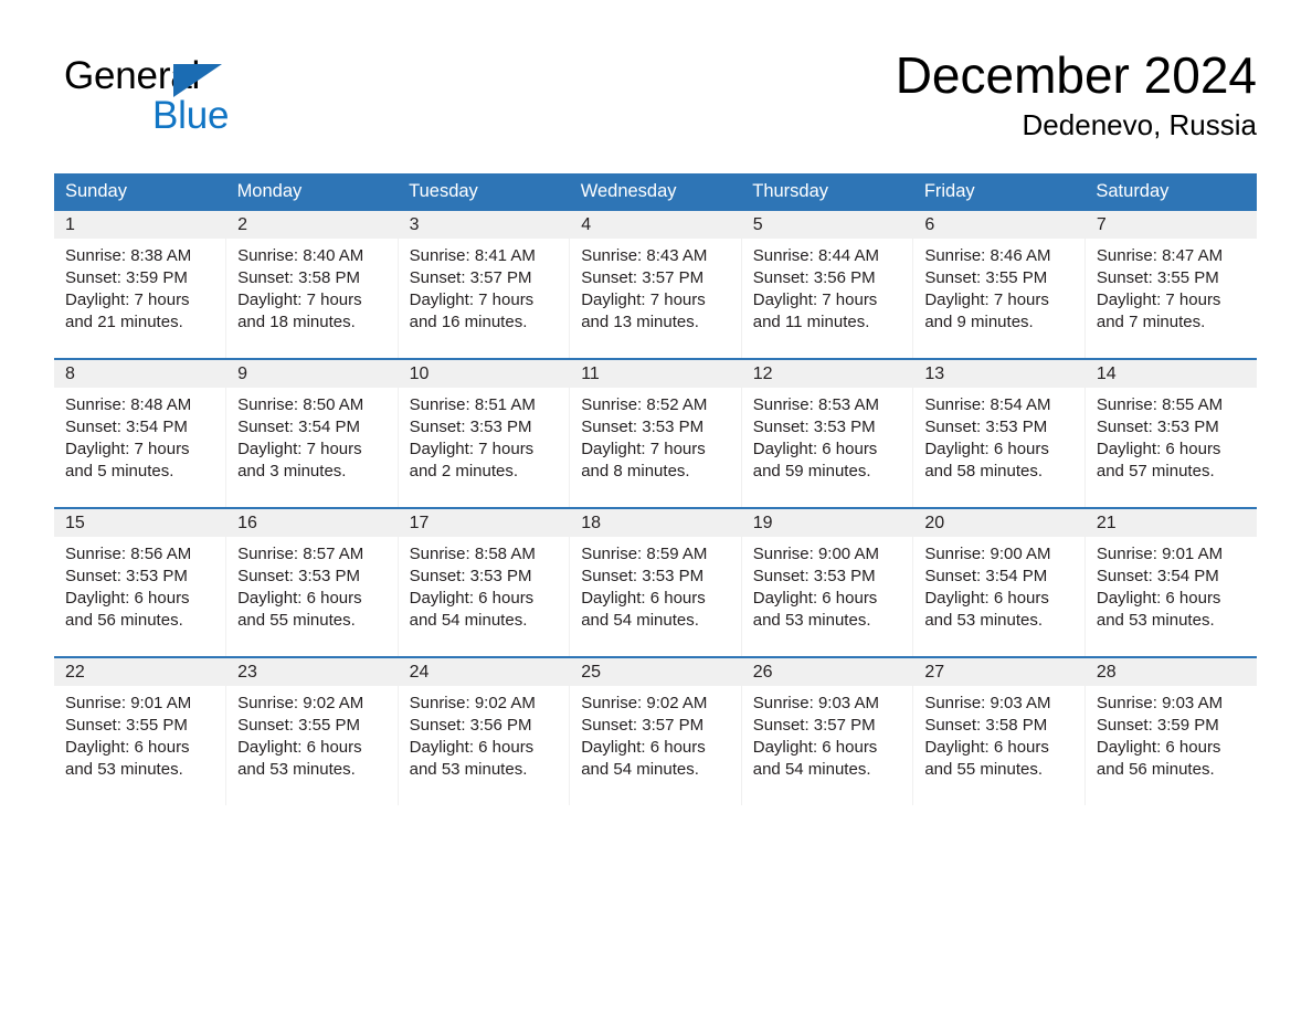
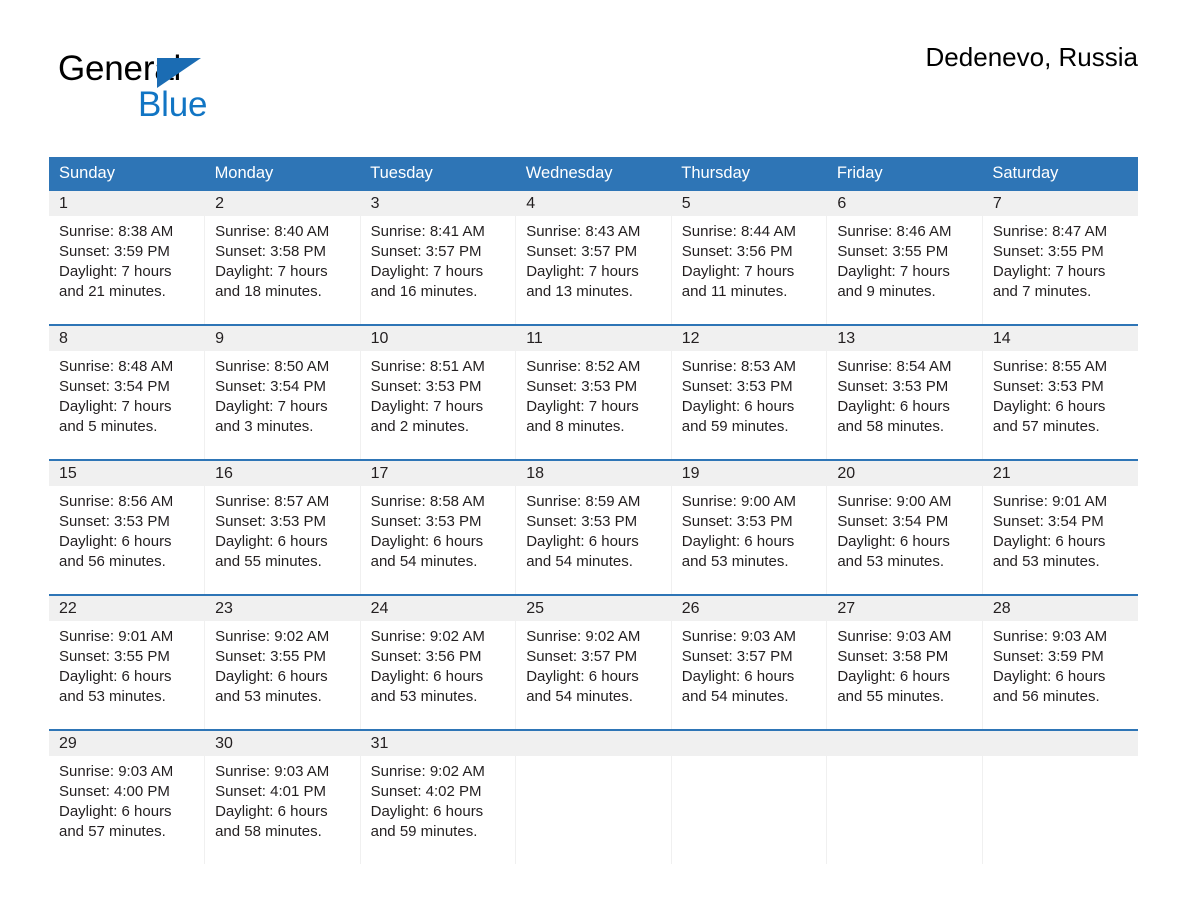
  General
  Blue
- December 2024
  Dedenevo, Russia
  Sunday	Monday	Tuesday	Wednesday	Thursday	Friday	Saturday
  1Sunrise: 8:38 AMSunset: 3:59 PMDaylight: 7 hoursand 21 minutes.	2Sunrise: 8:40 AMSunset: 3:58 PMDaylight: 7 hoursand 18 minutes.	3Sunrise: 8:41 AMSunset: 3:57 PMDaylight: 7 hoursand 16 minutes.	4Sunrise: 8:43 AMSunset: 3:57 PMDaylight: 7 hoursand 13 minutes.	5Sunrise: 8:44 AMSunset: 3:56 PMDaylight: 7 hoursand 11 minutes.	6Sunrise: 8:46 AMSunset: 3:55 PMDaylight: 7 hoursand 9 minutes.	7Sunrise: 8:47 AMSunset: 3:55 PMDaylight: 7 hoursand 7 minutes.
  8Sunrise: 8:48 AMSunset: 3:54 PMDaylight: 7 hoursand 5 minutes.	9Sunrise: 8:50 AMSunset: 3:54 PMDaylight: 7 hoursand 3 minutes.	10Sunrise: 8:51 AMSunset: 3:53 PMDaylight: 7 hoursand 2 minutes.	11Sunrise: 8:52 AMSunset: 3:53 PMDaylight: 7 hoursand 8 minutes.	12Sunrise: 8:53 AMSunset: 3:53 PMDaylight: 6 hoursand 59 minutes.	13Sunrise: 8:54 AMSunset: 3:53 PMDaylight: 6 hoursand 58 minutes.	14Sunrise: 8:55 AMSunset: 3:53 PMDaylight: 6 hoursand 57 minutes.
  15Sunrise: 8:56 AMSunset: 3:53 PMDaylight: 6 hoursand 56 minutes.	16Sunrise: 8:57 AMSunset: 3:53 PMDaylight: 6 hoursand 55 minutes.	17Sunrise: 8:58 AMSunset: 3:53 PMDaylight: 6 hoursand 54 minutes.	18Sunrise: 8:59 AMSunset: 3:53 PMDaylight: 6 hoursand 54 minutes.	19Sunrise: 9:00 AMSunset: 3:53 PMDaylight: 6 hoursand 53 minutes.	20Sunrise: 9:00 AMSunset: 3:54 PMDaylight: 6 hoursand 53 minutes.	21Sunrise: 9:01 AMSunset: 3:54 PMDaylight: 6 hoursand 53 minutes.
  22Sunrise: 9:01 AMSunset: 3:55 PMDaylight: 6 hoursand 53 minutes.	23Sunrise: 9:02 AMSunset: 3:55 PMDaylight: 6 hoursand 53 minutes.	24Sunrise: 9:02 AMSunset: 3:56 PMDaylight: 6 hoursand 53 minutes.	25Sunrise: 9:02 AMSunset: 3:57 PMDaylight: 6 hoursand 54 minutes.	26Sunrise: 9:03 AMSunset: 3:57 PMDaylight: 6 hoursand 54 minutes.	27Sunrise: 9:03 AMSunset: 3:58 PMDaylight: 6 hoursand 55 minutes.	28Sunrise: 9:03 AMSunset: 3:59 PMDaylight: 6 hoursand 56 minutes.
+ 29Sunrise: 9:03 AMSunset: 4:00 PMDaylight: 6 hoursand 57 minutes.	30Sunrise: 9:03 AMSunset: 4:01 PMDaylight: 6 hoursand 58 minutes.	31Sunrise: 9:02 AMSunset: 4:02 PMDaylight: 6 hoursand 59 minutes.
